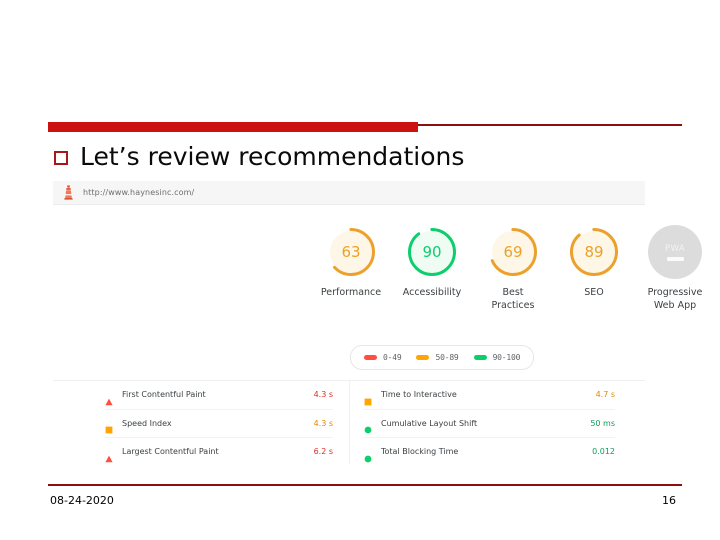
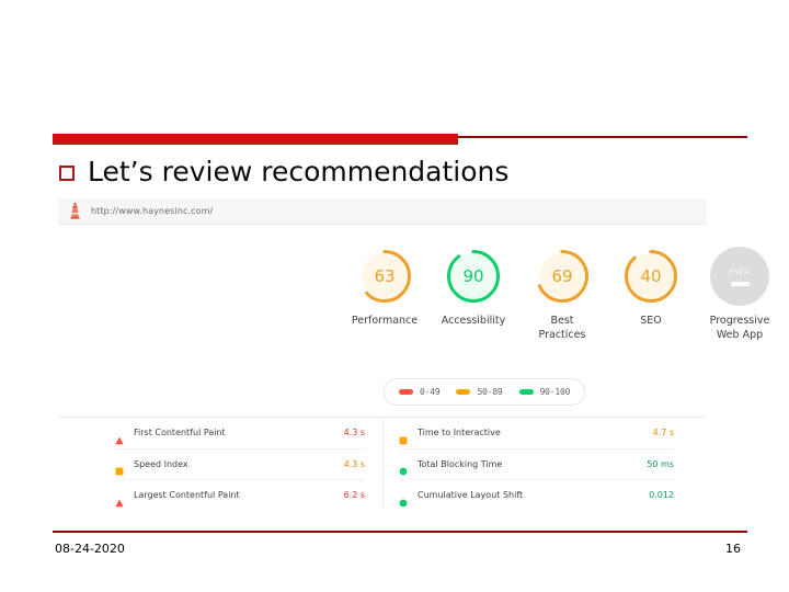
  Let’s review recommendations
  http://www.haynesinc.com/
  63
  Performance
  90
  Accessibility
  69
  Best Practices
- 89
+ 40
  SEO
  Progressive Web App
  0-49
  50-89
  90-100
  First Contentful Paint
  4.3 s
  Speed Index
  4.3 s
  Largest Contentful Paint
  6.2 s
  Time to Interactive
  4.7 s
- Cumulative Layout Shift
+ Total Blocking Time
  50 ms
- Total Blocking Time
+ Cumulative Layout Shift
  0.012
  08-24-2020
  16
